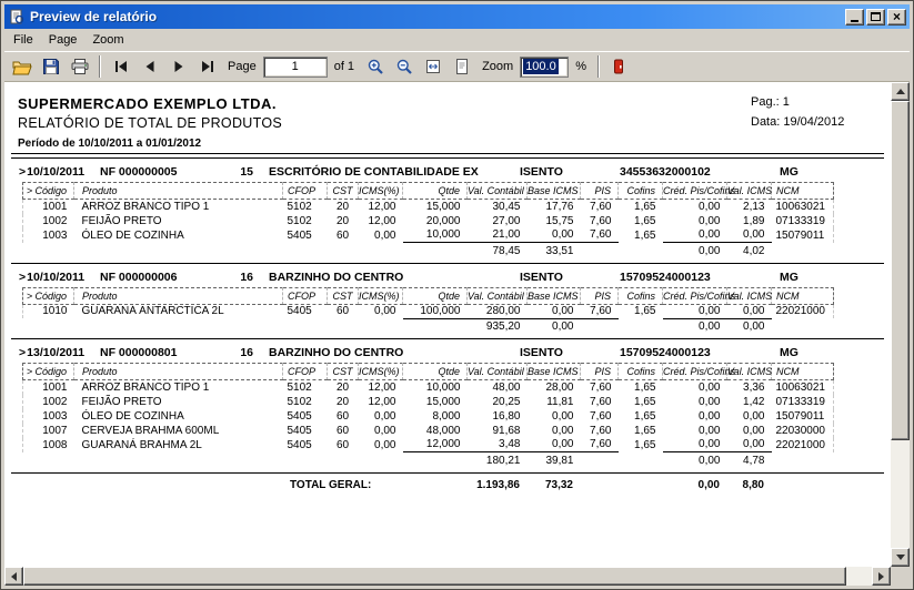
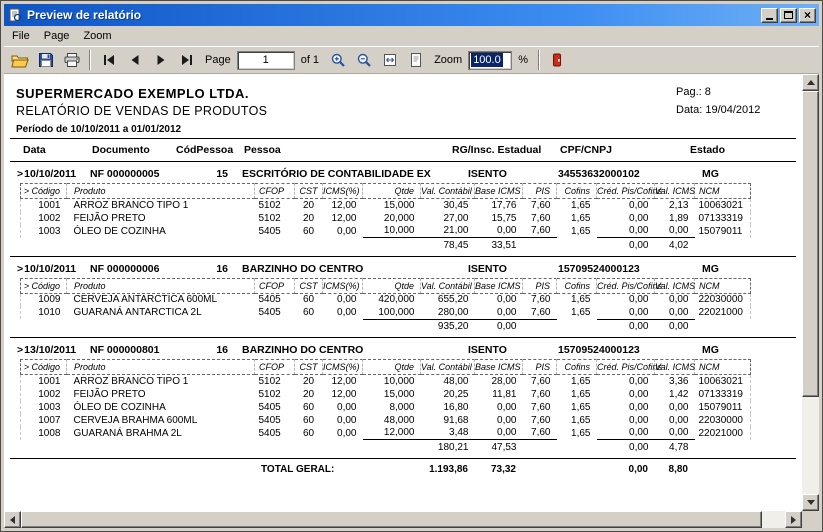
  Preview de relatório
  ×
  File
  Page
  Zoom
  Page
  1
  of 1
  Zoom
  100.0
  %
  SUPERMERCADO EXEMPLO LTDA.
- RELATÓRIO DE TOTAL DE PRODUTOS
+ RELATÓRIO DE VENDAS DE PRODUTOS
- Pag.: 1
+ Pag.: 8
  Data: 19/04/2012
  Período de 10/10/2011 a 01/01/2012
+ Data
+ Documento
+ CódPessoa
+ Pessoa
+ RG/Insc. Estadual
+ CPF/CNPJ
+ Estado
  >10/10/2011
  NF 000000005
  15
  ESCRITÓRIO DE CONTABILIDADE EX
  ISENTO
  34553632000102
  MG
  > Código	Produto	CFOP	CST	ICMS(%)	Qtde	Val. Contábil	Base ICMS	PIS	Cofins	Créd. Pis/Cofi	Val. ICMS	NCM
  1001	ARROZ BRANCO TIPO 1	5102	20	12,00	15,000	30,45	17,76	7,60	1,65	0,00	2,13	10063021
  1002	FEIJÃO PRETO	5102	20	12,00	20,000	27,00	15,75	7,60	1,65	0,00	1,89	07133319
  1003	ÓLEO DE COZINHA	5405	60	0,00	10,000	21,00	0,00	7,60	1,65	0,00	0,00	15079011
  						78,45	33,51			0,00	4,02
  >10/10/2011
  NF 000000006
  16
  BARZINHO DO CENTRO
  ISENTO
  15709524000123
  MG
  > Código	Produto	CFOP	CST	ICMS(%)	Qtde	Val. Contábil	Base ICMS	PIS	Cofins	Créd. Pis/Cofi	Val. ICMS	NCM
+ 1009	CERVEJA ANTARCTICA 600ML	5405	60	0,00	420,000	655,20	0,00	7,60	1,65	0,00	0,00	22030000
  1010	GUARANÁ ANTARCTICA 2L	5405	60	0,00	100,000	280,00	0,00	7,60	1,65	0,00	0,00	22021000
  						935,20	0,00			0,00	0,00
  >13/10/2011
  NF 000000801
  16
  BARZINHO DO CENTRO
  ISENTO
  15709524000123
  MG
  > Código	Produto	CFOP	CST	ICMS(%)	Qtde	Val. Contábil	Base ICMS	PIS	Cofins	Créd. Pis/Cofi	Val. ICMS	NCM
  1001	ARROZ BRANCO TIPO 1	5102	20	12,00	10,000	48,00	28,00	7,60	1,65	0,00	3,36	10063021
  1002	FEIJÃO PRETO	5102	20	12,00	15,000	20,25	11,81	7,60	1,65	0,00	1,42	07133319
  1003	ÓLEO DE COZINHA	5405	60	0,00	8,000	16,80	0,00	7,60	1,65	0,00	0,00	15079011
  1007	CERVEJA BRAHMA 600ML	5405	60	0,00	48,000	91,68	0,00	7,60	1,65	0,00	0,00	22030000
  1008	GUARANÁ BRAHMA 2L	5405	60	0,00	12,000	3,48	0,00	7,60	1,65	0,00	0,00	22021000
- 						180,21	39,81			0,00	4,78
+ 						180,21	47,53			0,00	4,78
  	TOTAL GERAL:		1.193,86	73,32			0,00	8,80
